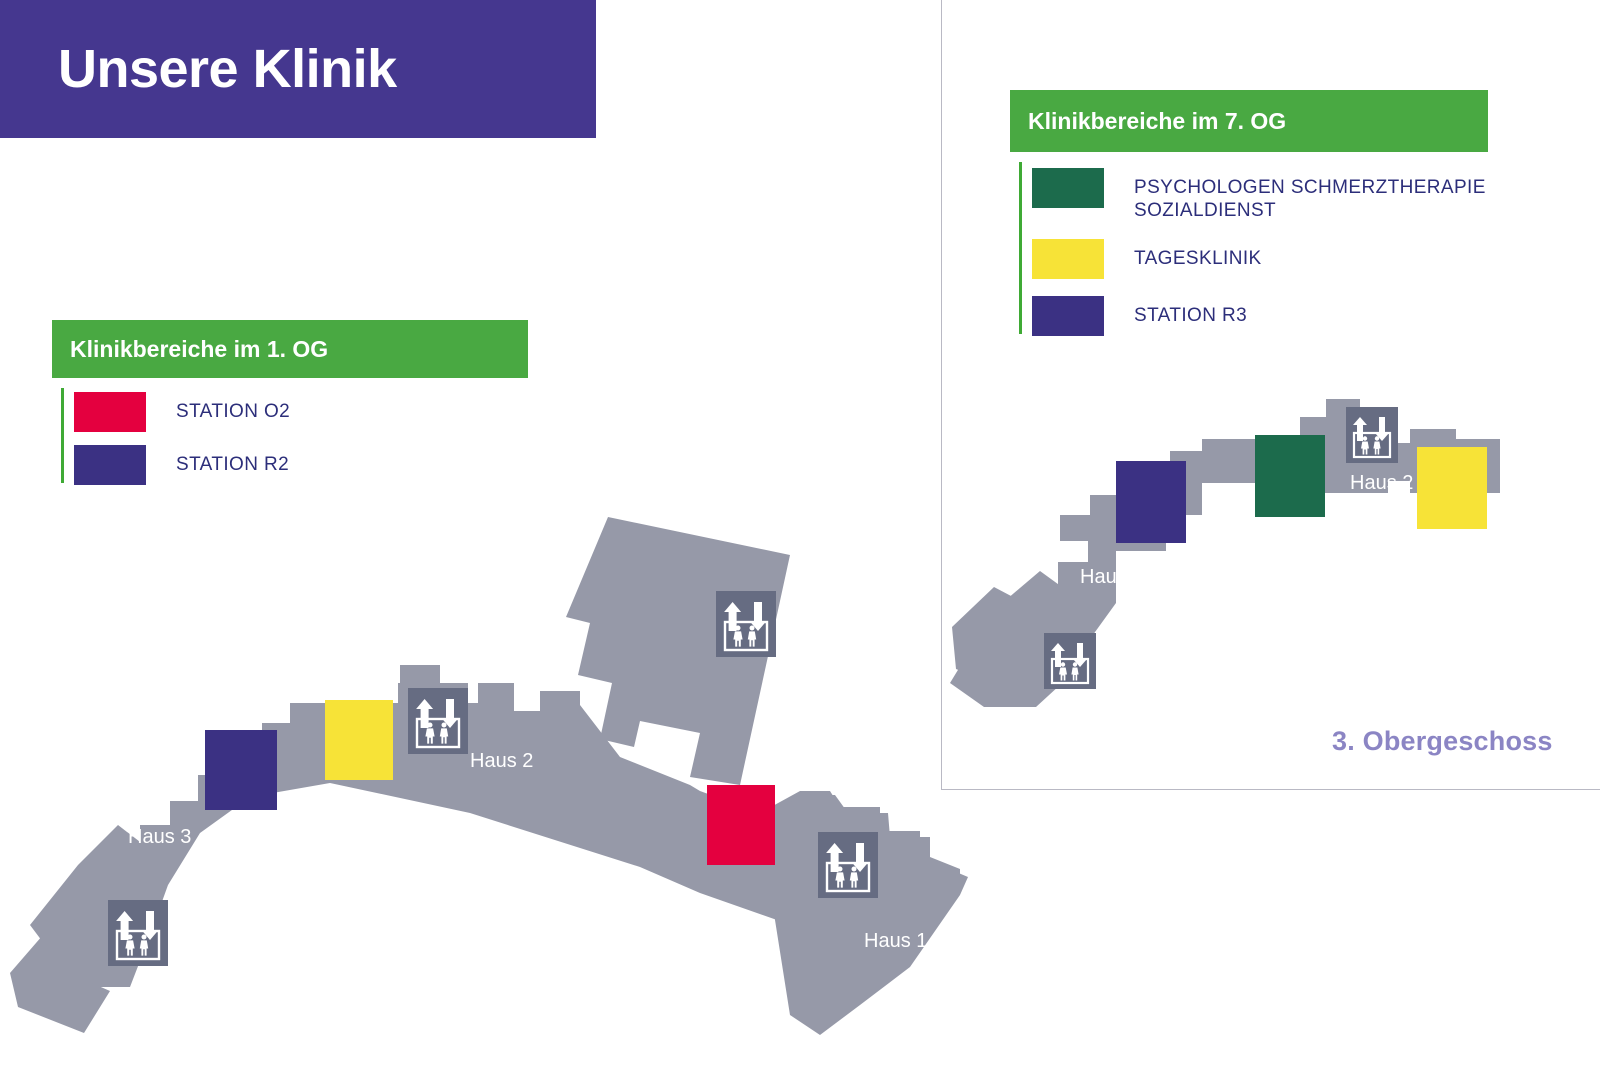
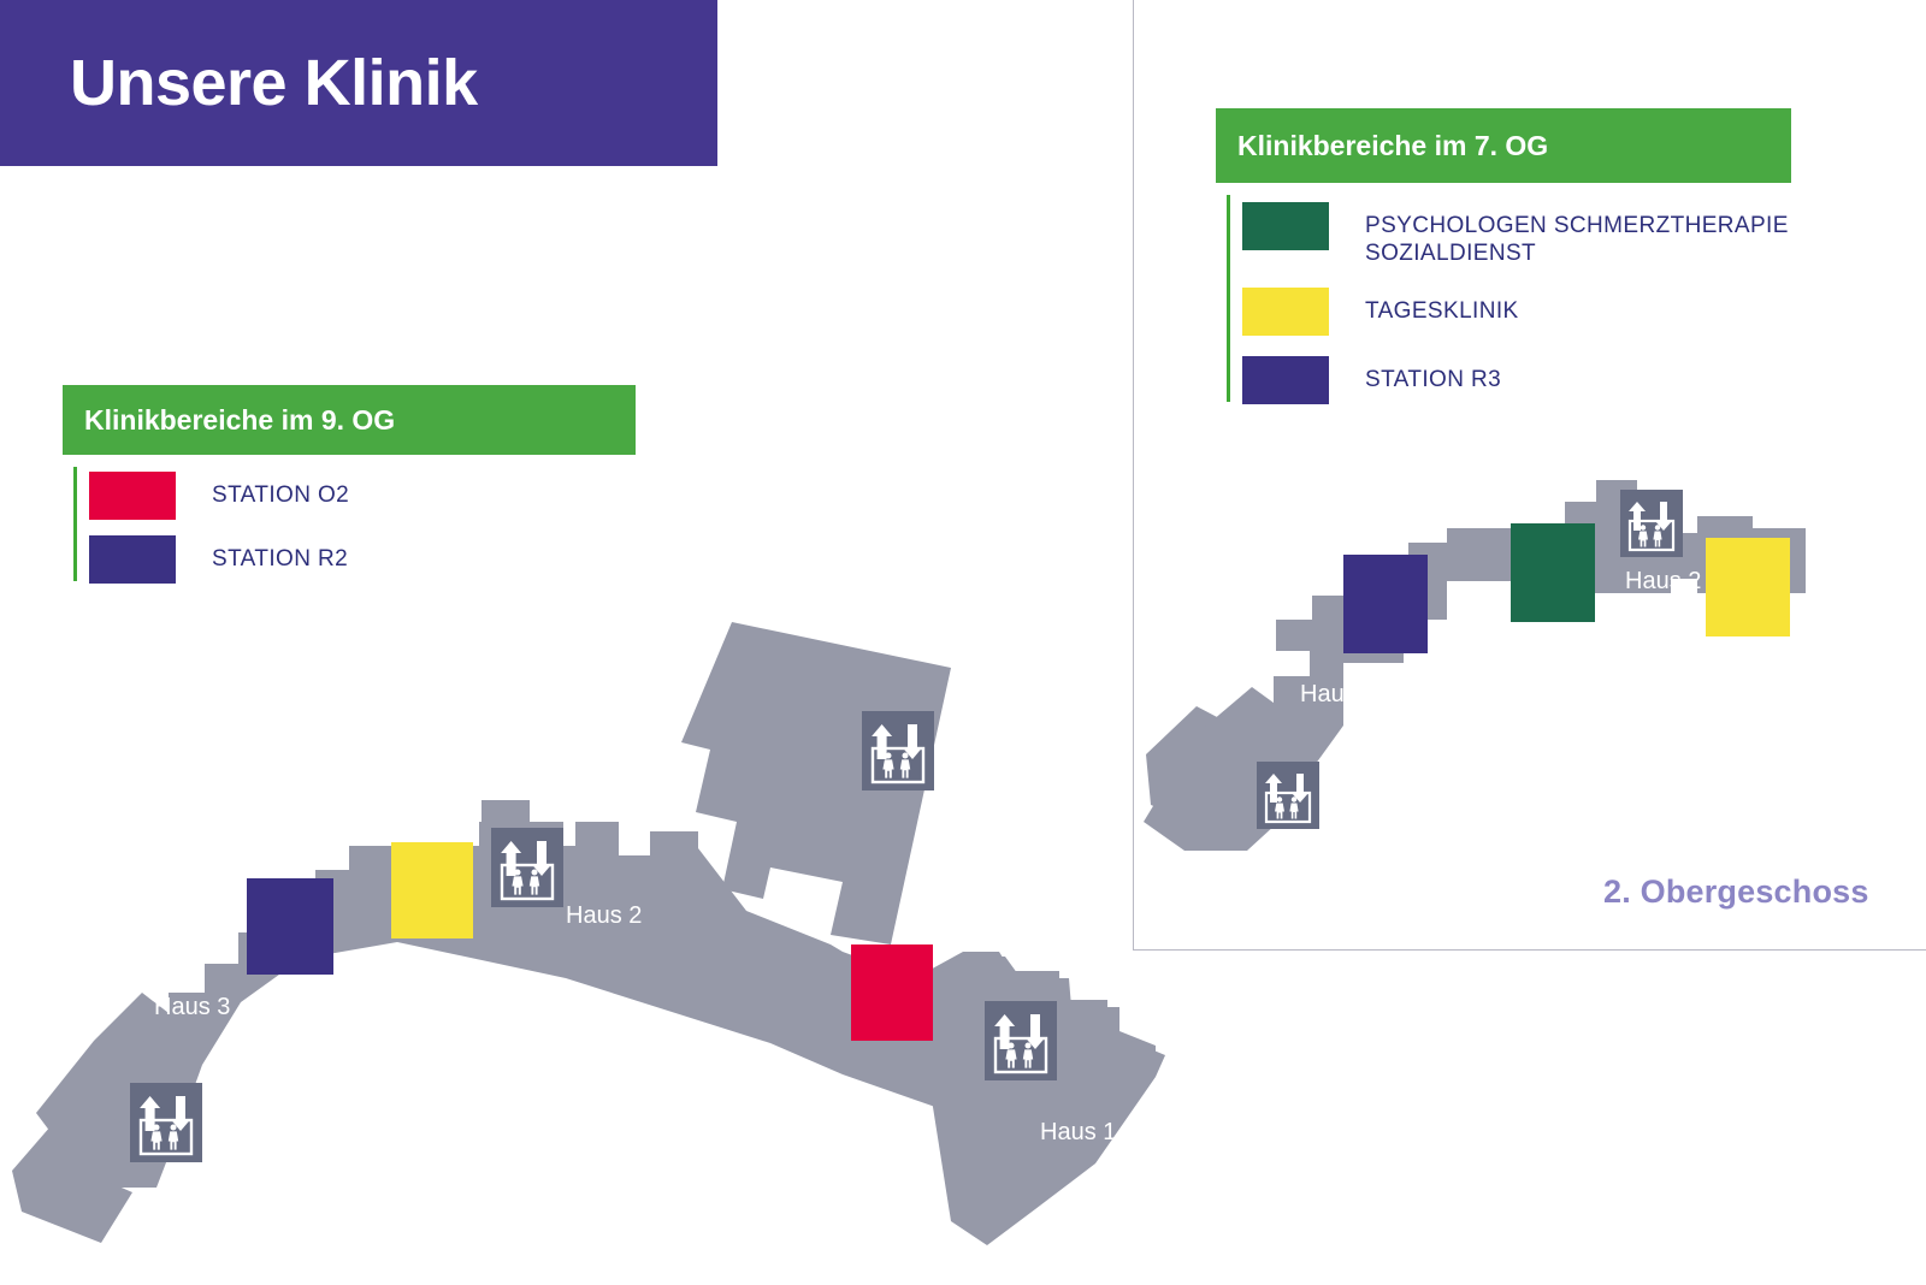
  Unsere Klinik
- Klinikbereiche im 1. OG
+ Klinikbereiche im 9. OG
  STATION O2
  STATION R2
  Klinikbereiche im 7. OG
  PSYCHOLOGEN SCHMERZTHERAPIE
  SOZIALDIENST
  TAGESKLINIK
  STATION R3
- 3. Obergeschoss
+ 2. Obergeschoss
  Haus 3
  Haus 2
  Haus 3
  Haus 2
  Haus 1
